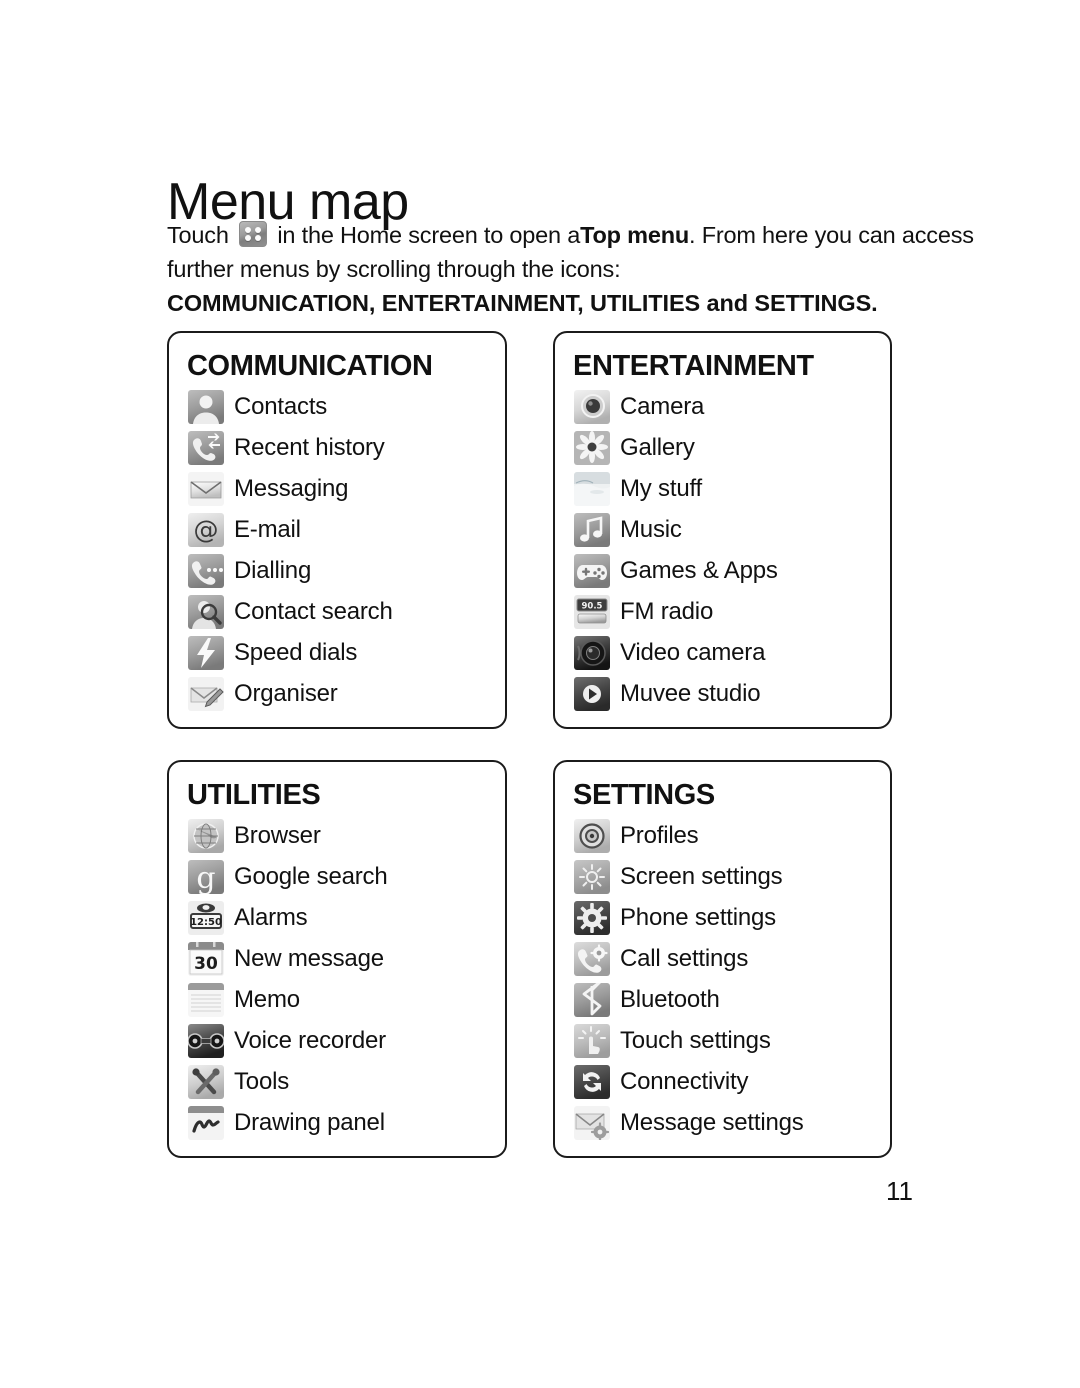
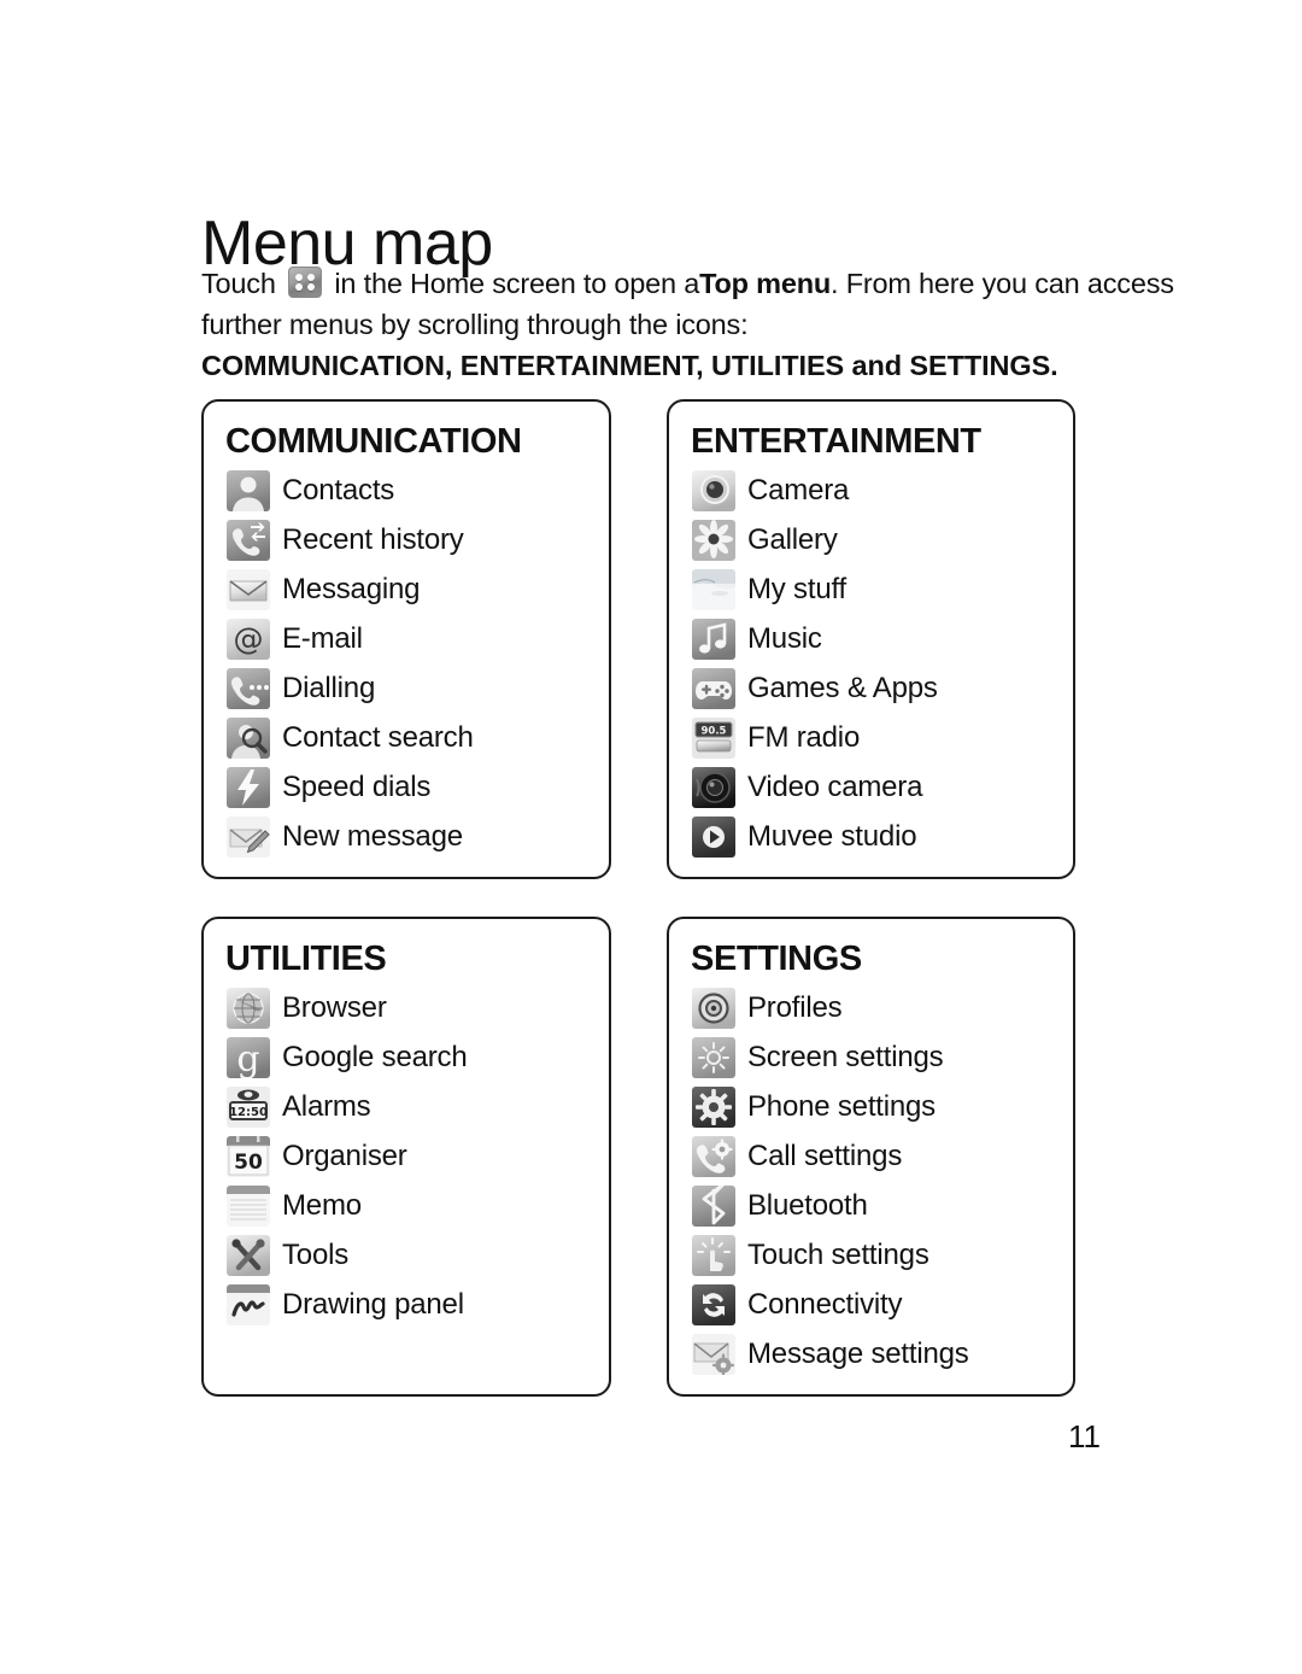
  Menu map
  Touch in the Home screen to open aTop menu. From here you can access
  further menus by scrolling through the icons:
  COMMUNICATION, ENTERTAINMENT, UTILITIES and SETTINGS.
  COMMUNICATION
  Contacts
  Recent history
  Messaging
  @
  E-mail
  Dialling
  Contact search
  Speed dials
- Organiser
+ New message
  ENTERTAINMENT
  Camera
  Gallery
  My stuff
  Music
  Games & Apps
  90.5
  FM radio
  Video camera
  Muvee studio
  UTILITIES
  Browser
  g
  Google search
  12:50
  Alarms
- 30
+ 50
- New message
+ Organiser
  Memo
- Voice recorder
  Tools
  Drawing panel
  SETTINGS
  Profiles
  Screen settings
  Phone settings
  Call settings
  Bluetooth
  Touch settings
  Connectivity
  Message settings
  11
